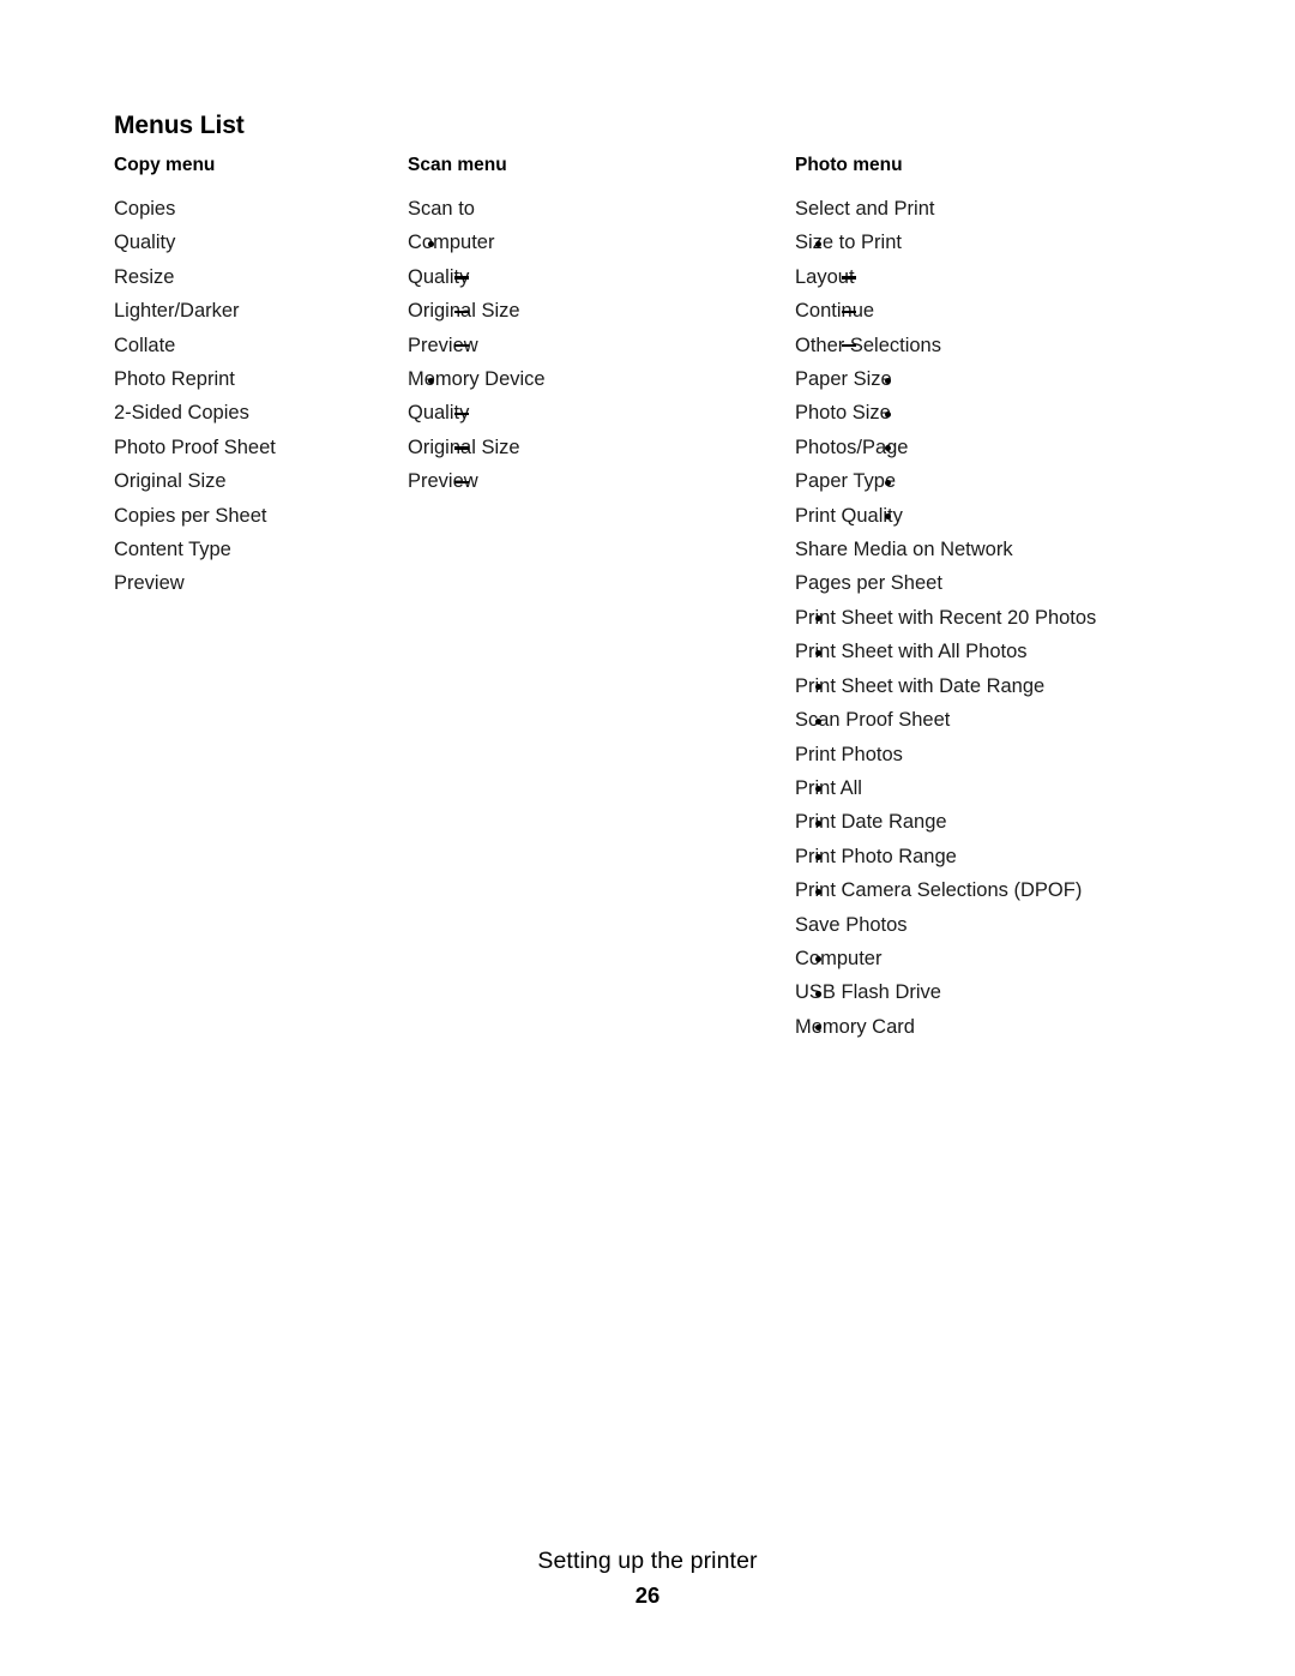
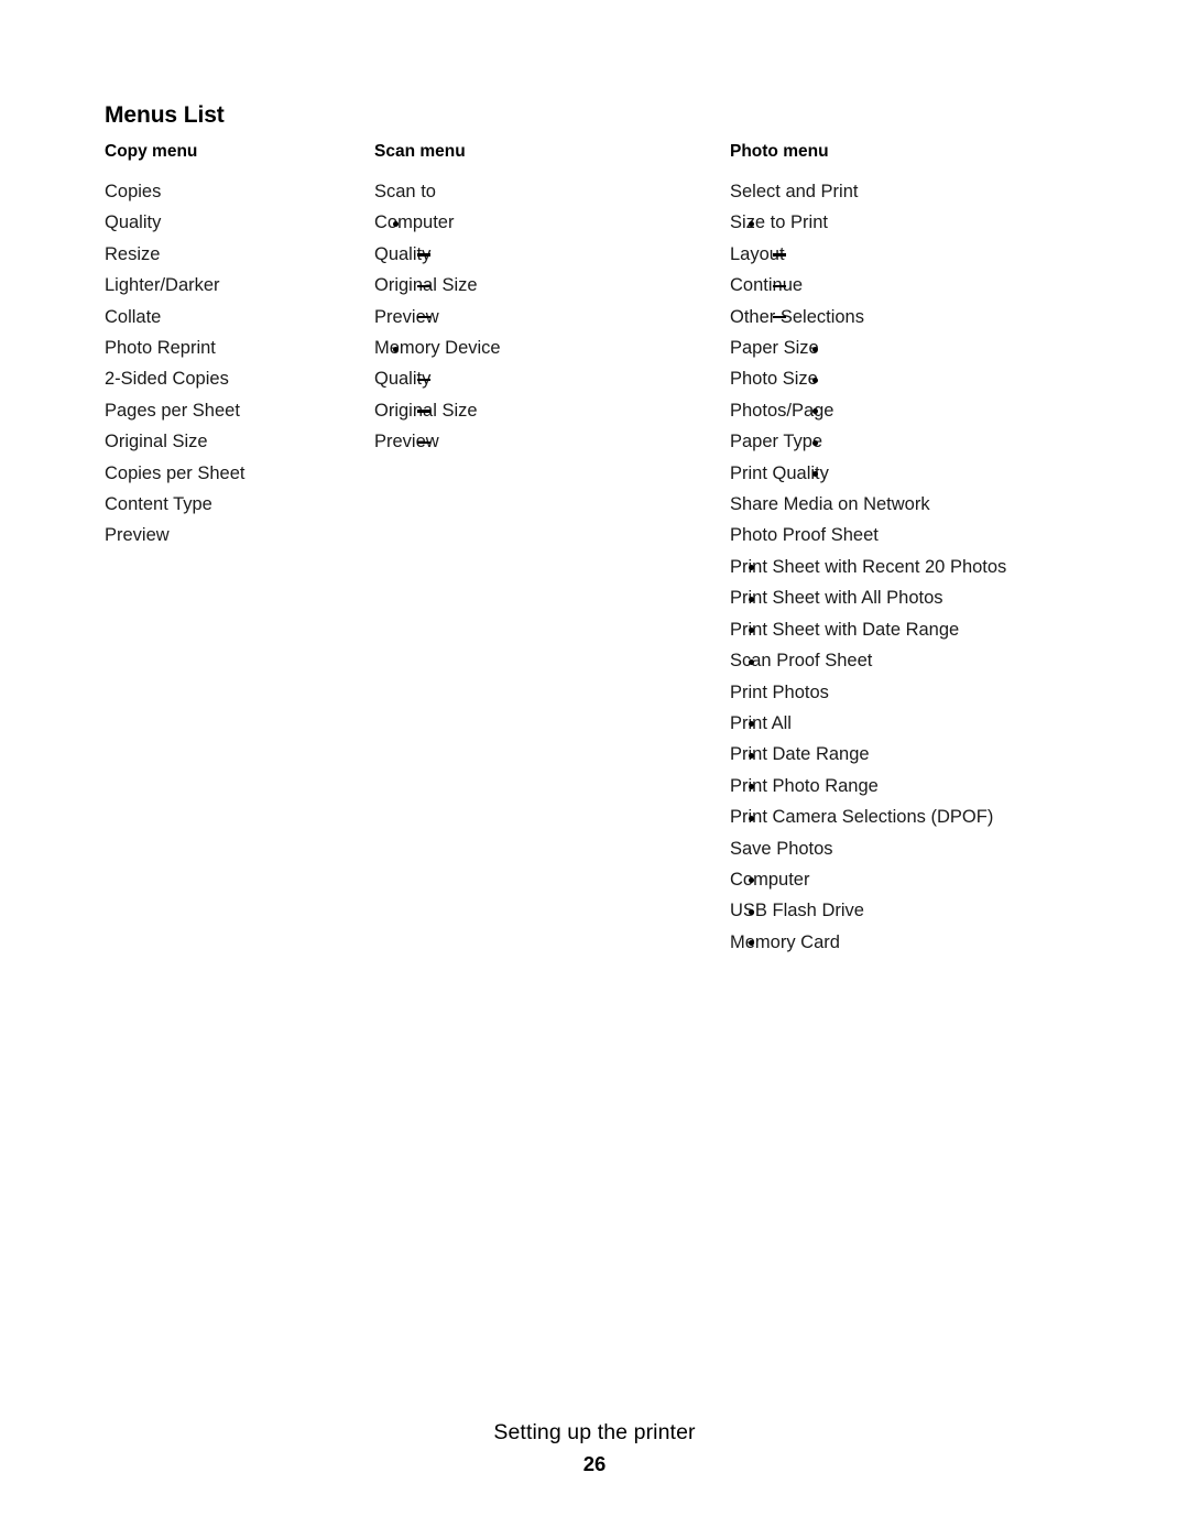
  Menus List
  Copy menu
  Copies
  Quality
  Resize
  Lighter/Darker
  Collate
  Photo Reprint
  2-Sided Copies
- Photo Proof Sheet
+ Pages per Sheet
  Original Size
  Copies per Sheet
  Content Type
  Preview
  Scan menu
  Scan to
  Cmputer
  Quali
  Origil Size
  Previw
  Mmory Device
  Quali
  Origil Size
  Previw
  Photo menu
  Select and Print
  Sie to Print
  Contiue
  Othe Selections
  Paper Siz
  Photo Siz
  Photos/Page
  Paper Typ
  Print Qualy
  Share Media on Network
- Pages per Sheet
+ Photo Proof Sheet
  Prnt Sheet with Recent 20 Photos
  Prnt Sheet with All Photos
  Prnt Sheet with Date Range
  Scan Proof Sheet
  Print Photos
  Prnt All
  Prnt Date Range
  Prnt Photo Range
  Prnt Camera Selections (DPOF)
  Save Photos
  Cmputer
  UB Flash Drive
  Mmory Card
  Setting up the printer
  26
